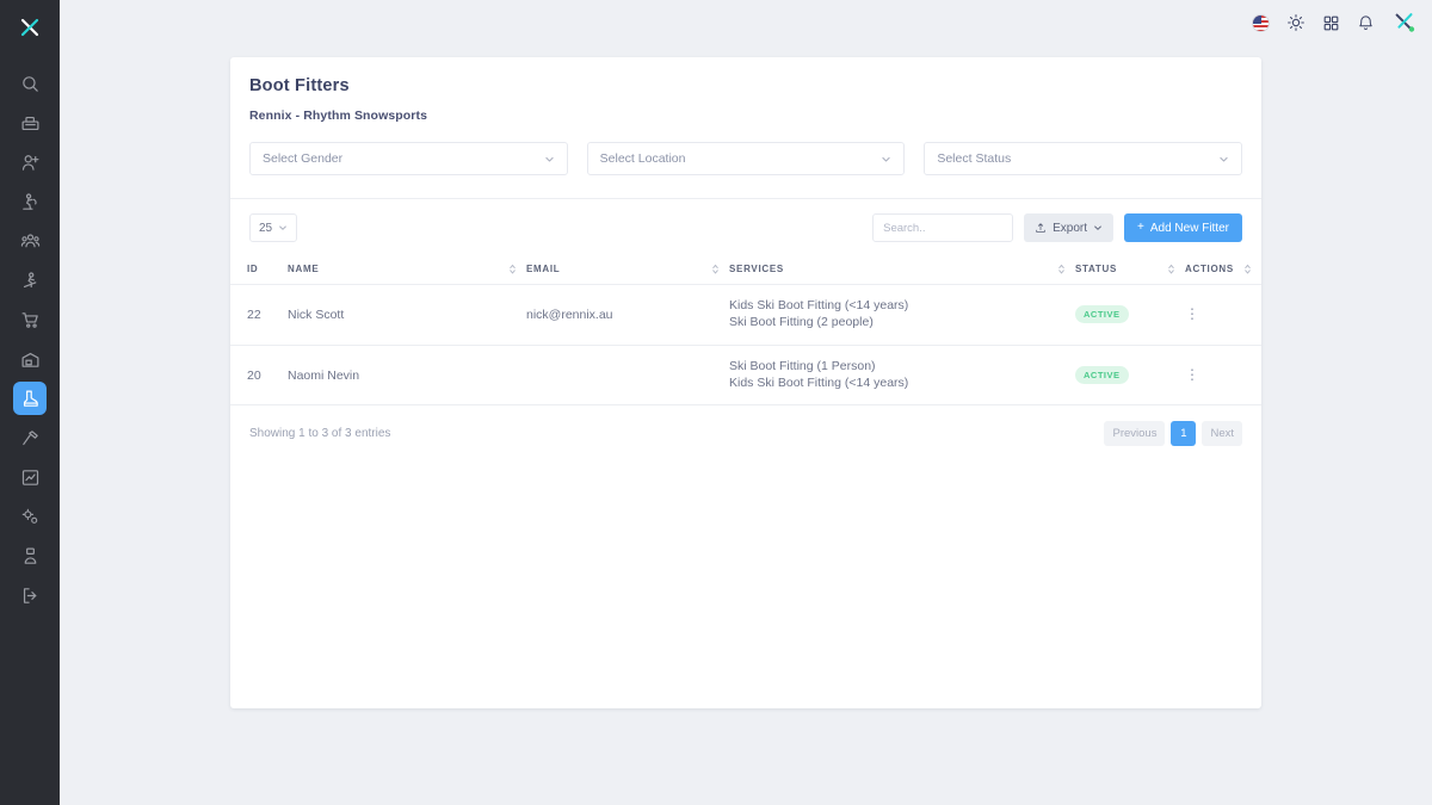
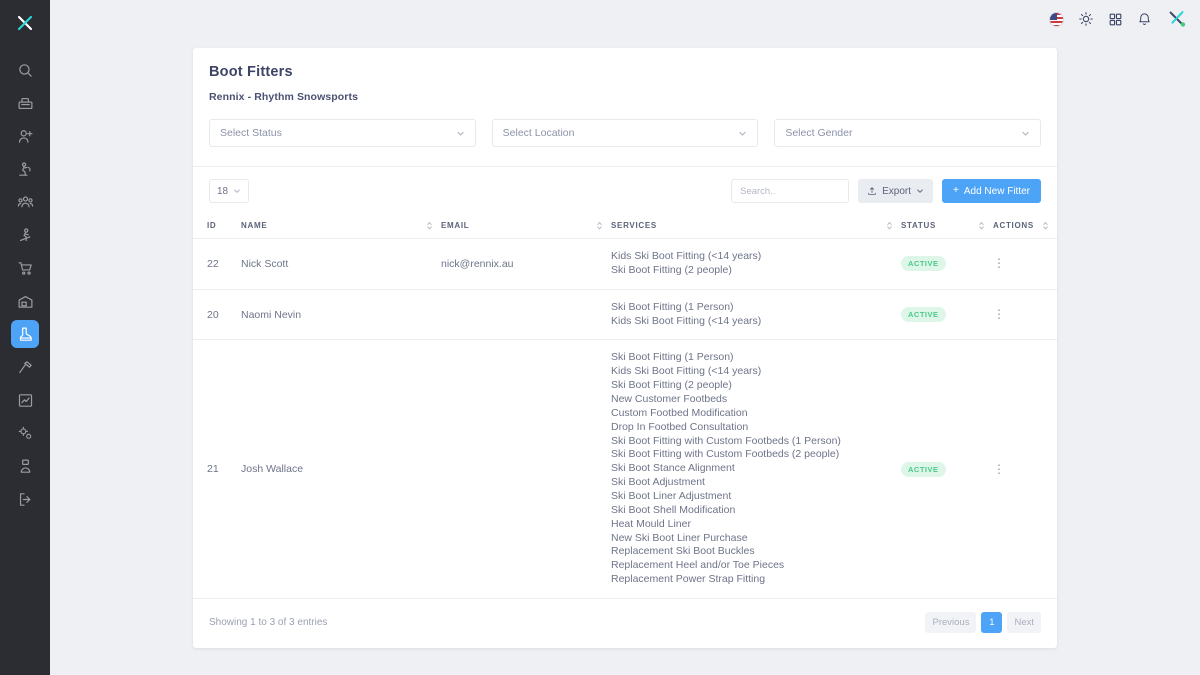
  Boot Fitters
  Rennix - Rhythm Snowsports
- Select Gender
+ Select Status
  Select Location
- Select Status
+ Select Gender
- 25
+ 18
  Search..
  Export
  +
  Add New Fitter
  ID	NAME	EMAIL	SERVICES	STATUS	ACTIONS
  22	Nick Scott	nick@rennix.au	Kids Ski Boot Fitting (<14 years) Ski Boot Fitting (2 people)	ACTIVE	⋮
  20	Naomi Nevin		Ski Boot Fitting (1 Person) Kids Ski Boot Fitting (<14 years)	ACTIVE	⋮
+ 21	Josh Wallace		Ski Boot Fitting (1 Person) Kids Ski Boot Fitting (<14 years) Ski Boot Fitting (2 people) New Customer Footbeds Custom Footbed Modification Drop In Footbed Consultation Ski Boot Fitting with Custom Footbeds (1 Person) Ski Boot Fitting with Custom Footbeds (2 people) Ski Boot Stance Alignment Ski Boot Adjustment Ski Boot Liner Adjustment Ski Boot Shell Modification Heat Mould Liner New Ski Boot Liner Purchase Replacement Ski Boot Buckles Replacement Heel and/or Toe Pieces Replacement Power Strap Fitting	ACTIVE	⋮
  Showing 1 to 3 of 3 entries
  Previous
  1
  Next
